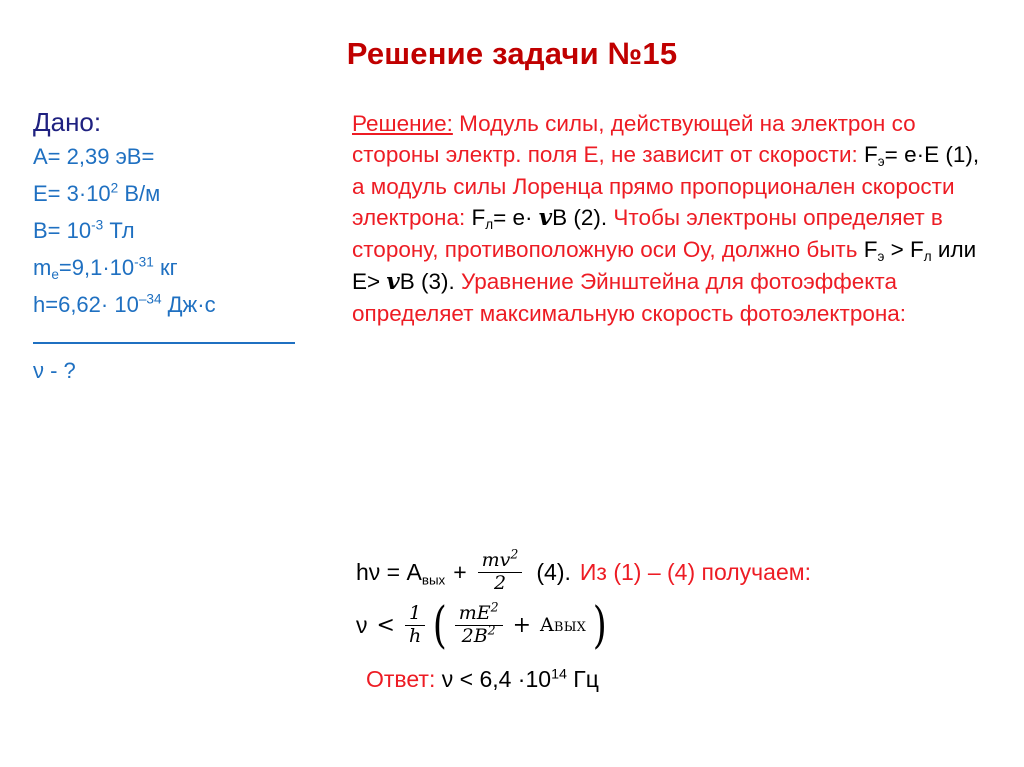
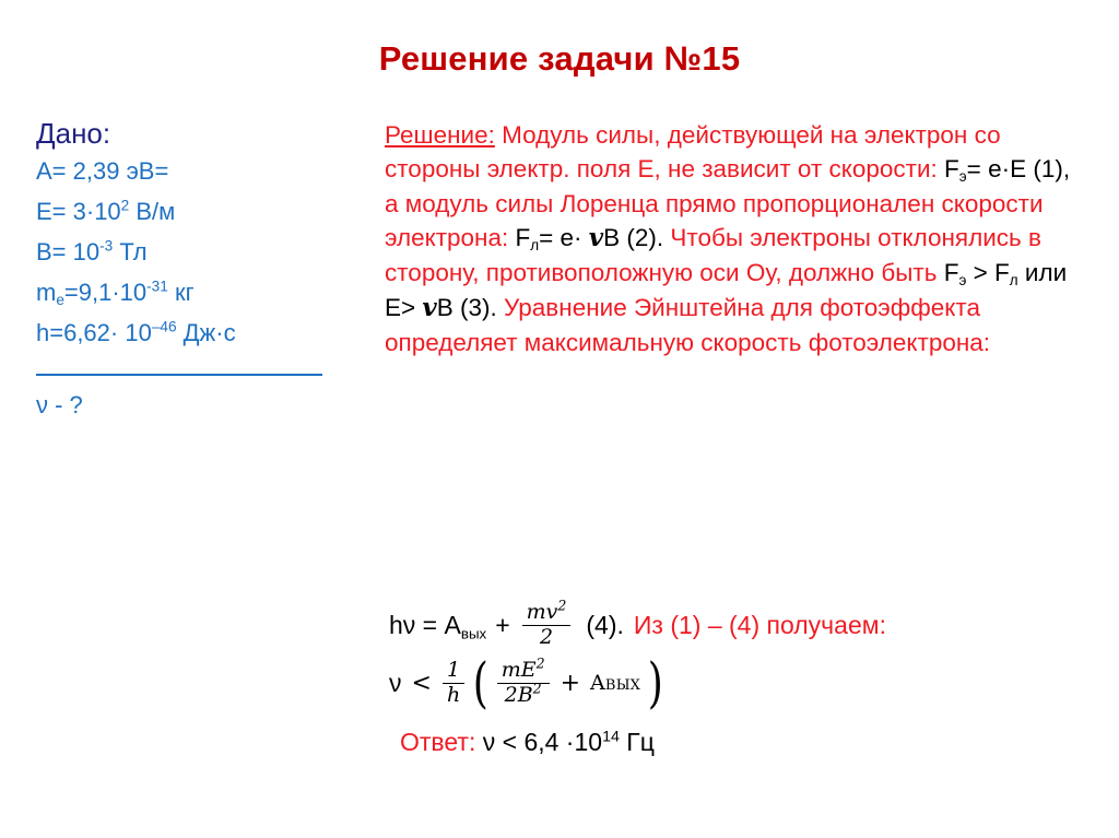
  Решение задачи №15
  Дано:
  A= 2,39 эВ=
  E= 3·102 В/м
  B= 10-3 Тл
  me=9,1·10-31 кг
- h=6,62· 10–34 Дж·с
+ h=6,62· 10–46 Дж·с
  ν - ?
- Решение: Модуль силы, действующей на электрон со стороны электр. поля E, не зависит от скорости: Fэ= e·E (1), а модуль силы Лоренца прямо пропорционален скорости электрона: Fл= e· 𝒗B (2). Чтобы электроны определяет в сторону, противоположную оси Оу, должно быть Fэ > Fл или E> 𝒗B (3). Уравнение Эйнштейна для фотоэффекта определяет максимальную скорость фотоэлектрона:
+ Решение: Модуль силы, действующей на электрон со стороны электр. поля E, не зависит от скорости: Fэ= e·E (1), а модуль силы Лоренца прямо пропорционален скорости электрона: Fл= e· 𝒗B (2). Чтобы электроны отклонялись в сторону, противоположную оси Оу, должно быть Fэ > Fл или E> 𝒗B (3). Уравнение Эйнштейна для фотоэффекта определяет максимальную скорость фотоэлектрона:
  hν = Aвых
  +
  mv2
  2
  (4).
  Из (1) – (4) получаем:
  ν
  <
  1
  h
  (
  mE2
  2B2
  +
  Aвых
  )
  Ответ: ν < 6,4 ·1014 Гц
